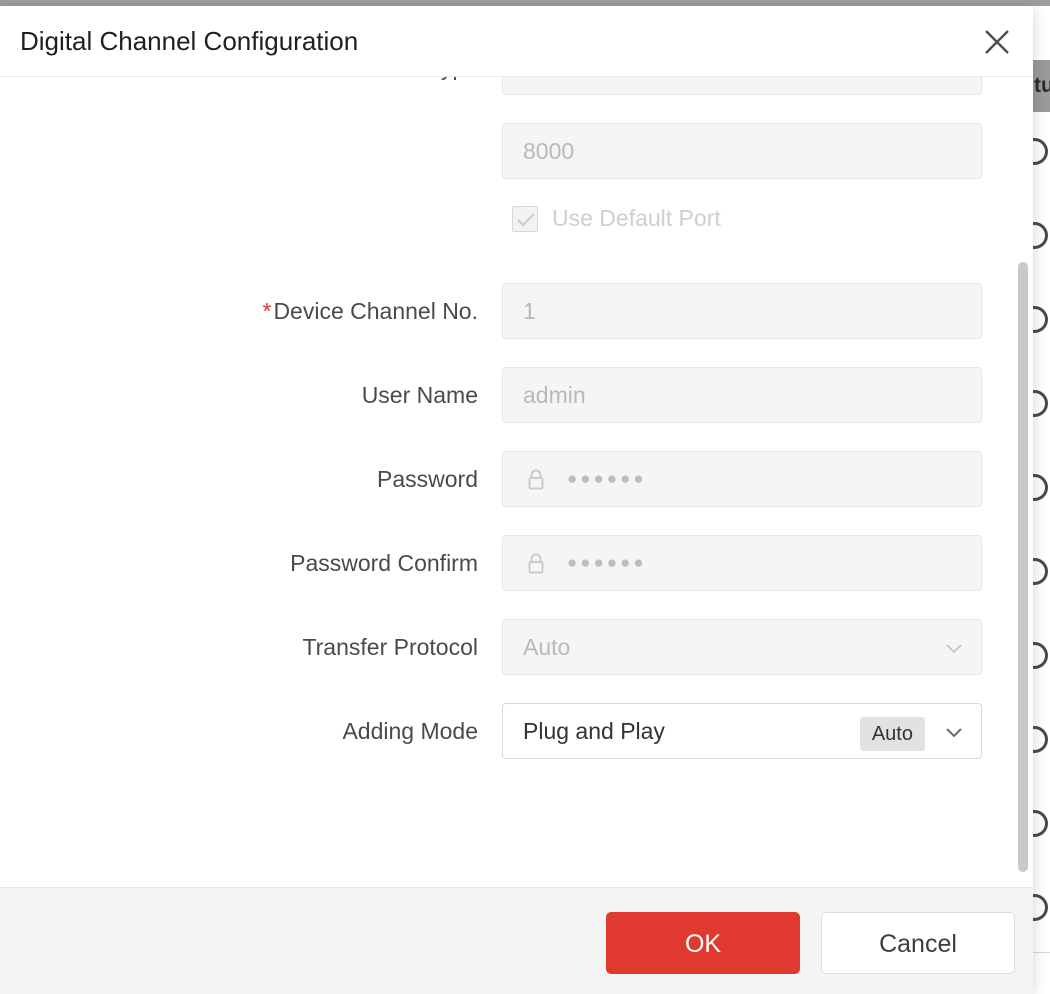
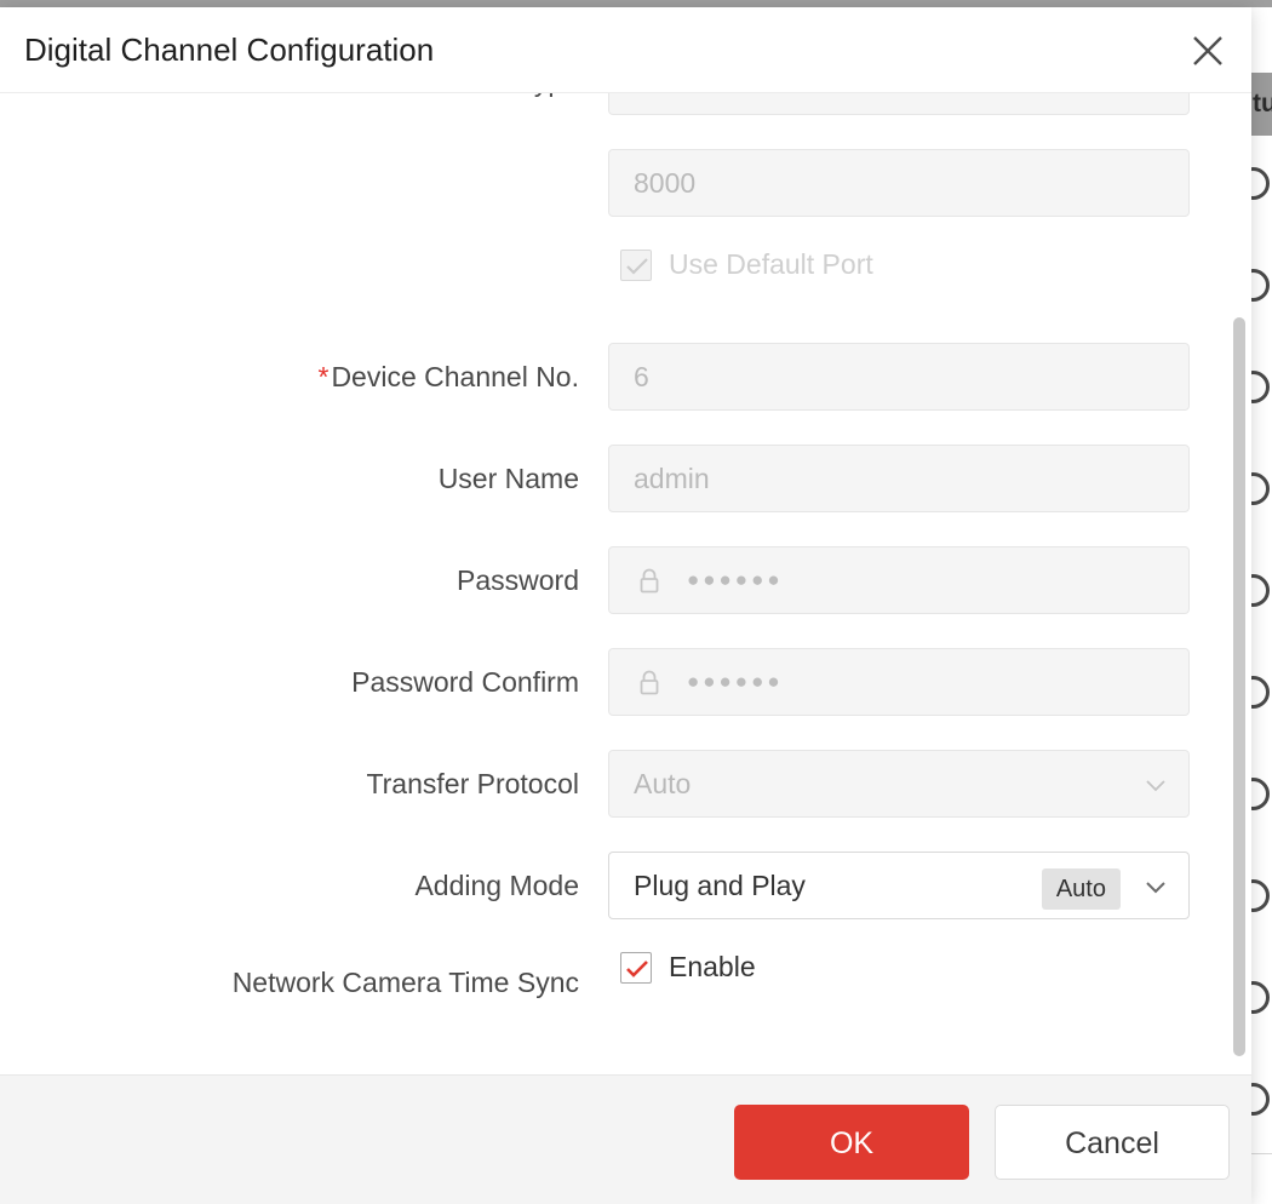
  tu
  Digital Channel Configuration
  8000
  Use Default Port
  *Device Channel No.
- 1
+ 6
  User Name
  admin
  Password
  ●●●●●●
  Password Confirm
  ●●●●●●
  Transfer Protocol
  Auto
  Adding Mode
  Plug and Play
  Auto
+ Network Camera Time Sync
+ Enable
  OK
  Cancel
